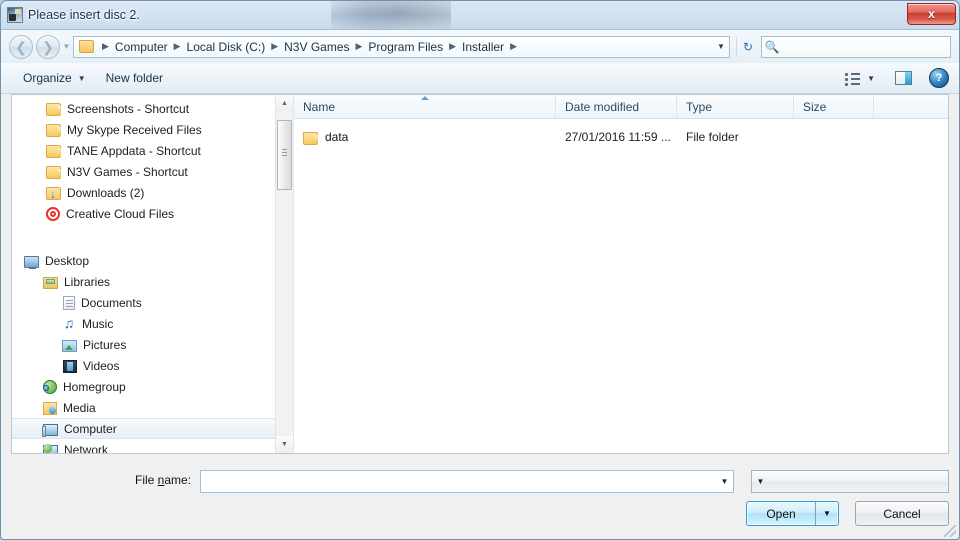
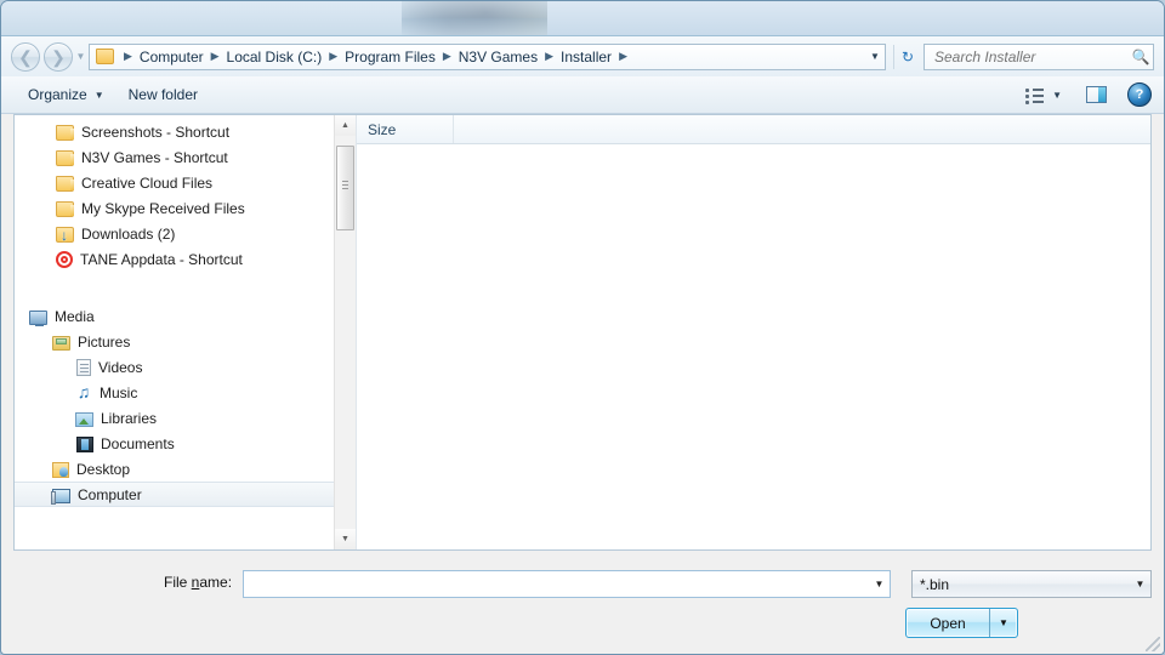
- Please insert disc 2.
- x
  ❮
  ❯
  ▼
  ▶
  Computer
  ▶
  Local Disk (C:)
  ▶
- N3V Games
+ Program Files
  ▶
- Program Files
+ N3V Games
  ▶
  Installer
  ▶
  ▼
  ↻
+ Search Installer
  🔍
  Organize
  ▼
  New folder
  ▼
  ?
  Screenshots - Shortcut
- My Skype Received Files
+ N3V Games - Shortcut
- TANE Appdata - Shortcut
+ Creative Cloud Files
- N3V Games - Shortcut
+ My Skype Received Files
  Downloads (2)
- Creative Cloud Files
+ TANE Appdata - Shortcut
- Desktop
+ Media
- Libraries
+ Pictures
- Documents
+ Videos
  ♫
  Music
- Pictures
+ Libraries
- Videos
+ Documents
- Homegroup
- Media
+ Desktop
  Computer
- Network
- Name
- Date modified
- Type
  Size
- data
- 27/01/2016 11:59 ...
- File folder
  File name:
  ▼
+ *.bin
  ▼
  Open
  ▼
- Cancel
